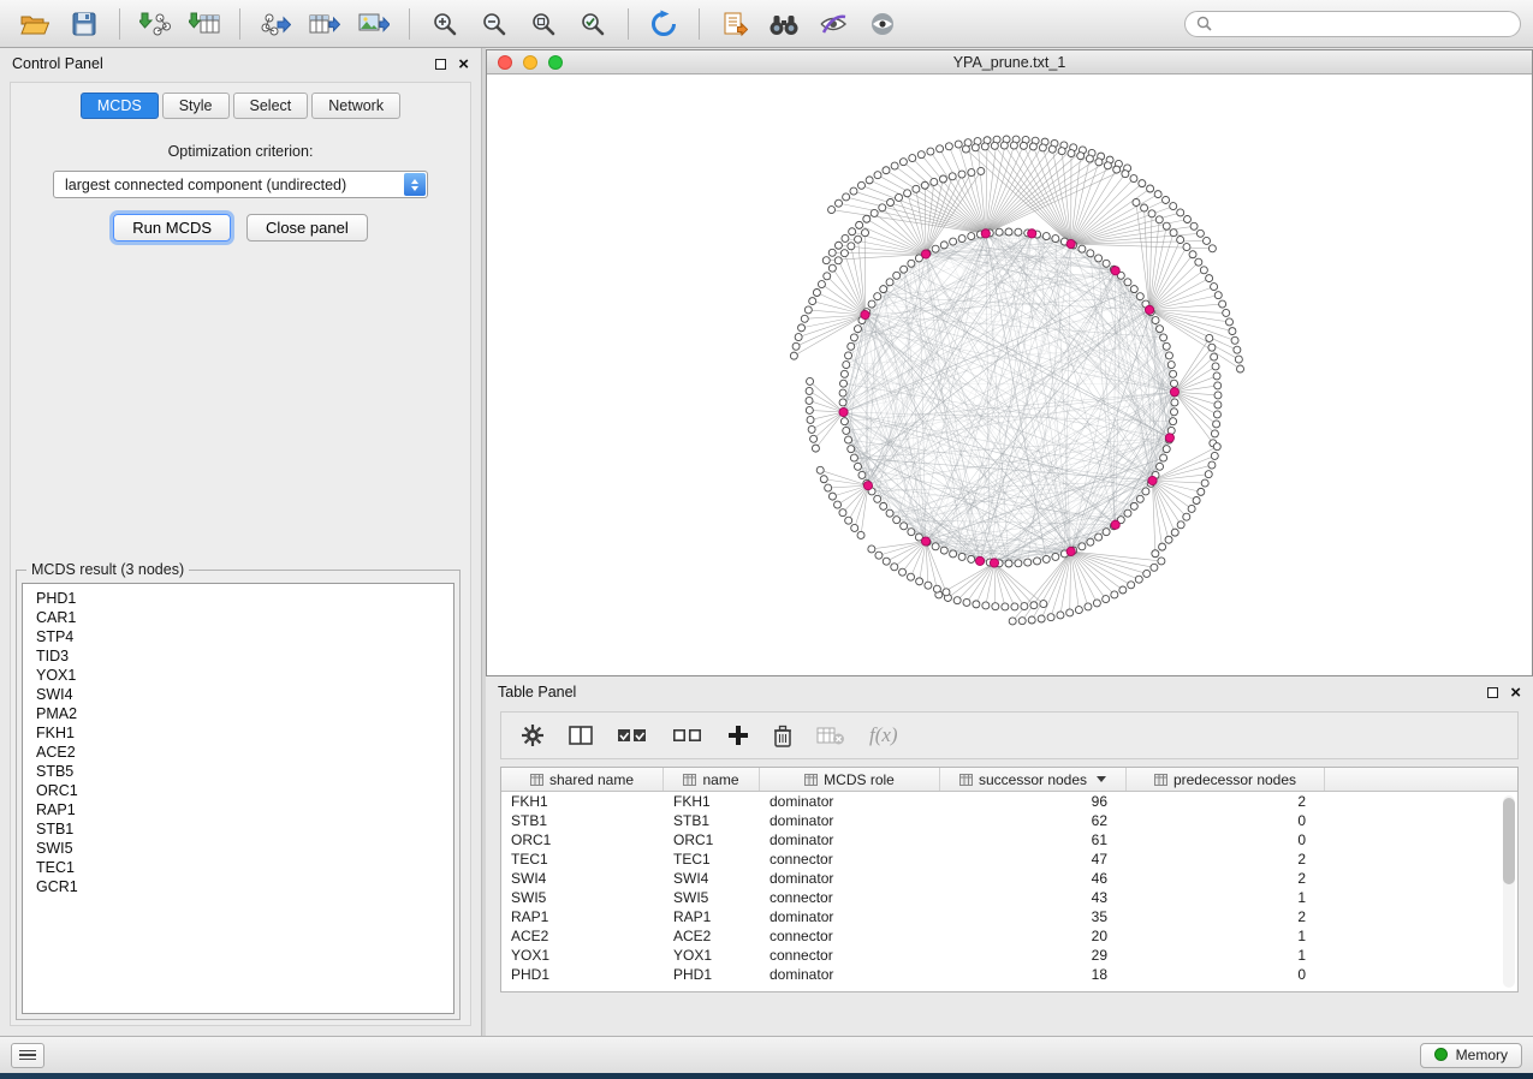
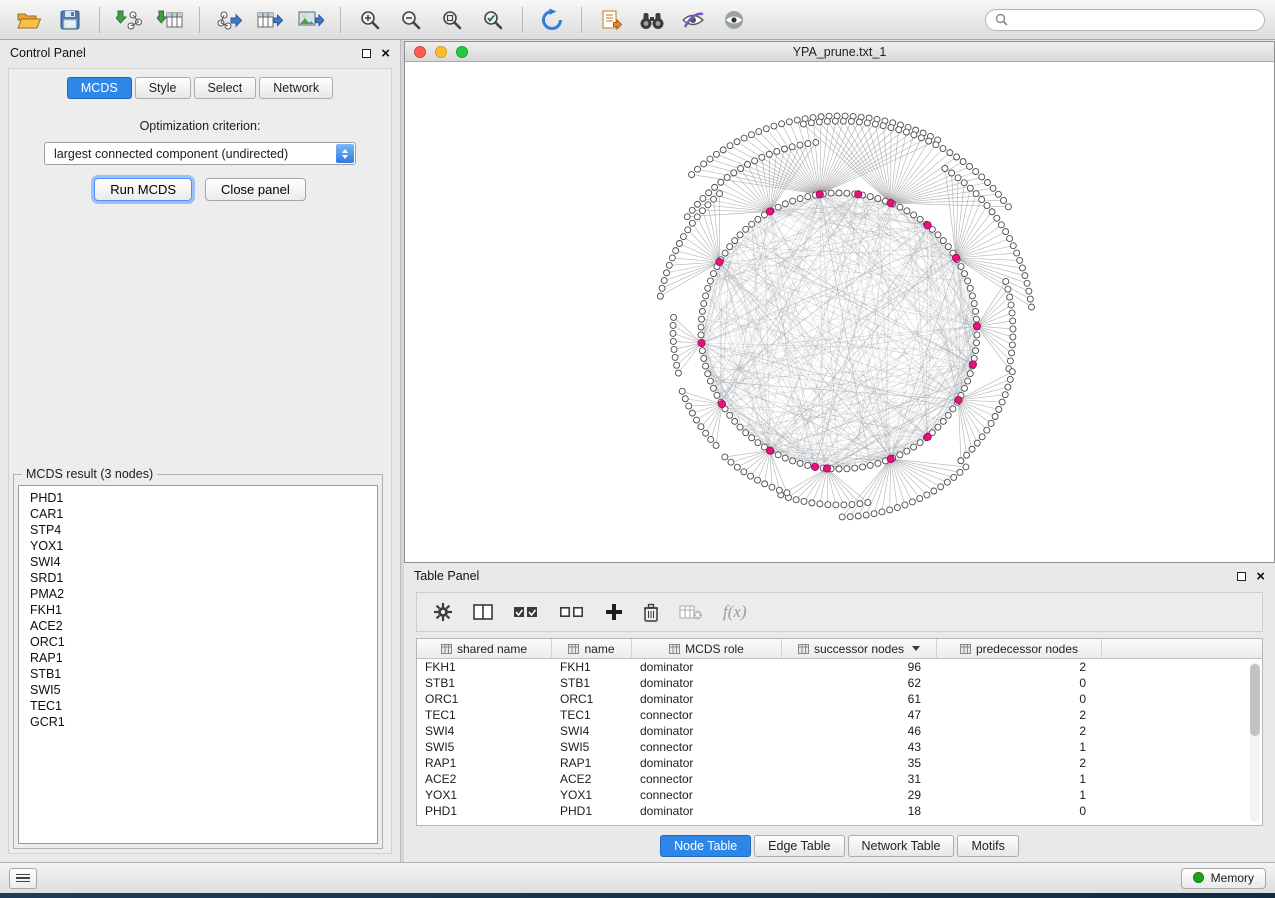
  Control Panel
  ×
  MCDS
  Style
  Select
  Network
  Optimization criterion:
  largest connected component (undirected)
  Run MCDS
  Close panel
  MCDS result (3 nodes)
  PHD1
  CAR1
  STP4
- TID3
  YOX1
  SWI4
+ SRD1
  PMA2
  FKH1
  ACE2
- STB5
  ORC1
  RAP1
  STB1
  SWI5
  TEC1
  GCR1
  YPA_prune.txt_1
  Table Panel
  ×
  f(x)
  shared name
  name
  MCDS role
  successor nodes
  predecessor nodes
  FKH1
  FKH1
  dominator
  96
  2
  STB1
  STB1
  dominator
  62
  0
  ORC1
  ORC1
  dominator
  61
  0
  TEC1
  TEC1
  connector
  47
  2
  SWI4
  SWI4
  dominator
  46
  2
  SWI5
  SWI5
  connector
  43
  1
  RAP1
  RAP1
  dominator
  35
  2
  ACE2
  ACE2
  connector
- 20
+ 31
  1
  YOX1
  YOX1
  connector
  29
  1
  PHD1
  PHD1
  dominator
  18
  0
+ Node Table
+ Edge Table
+ Network Table
+ Motifs
  Memory
